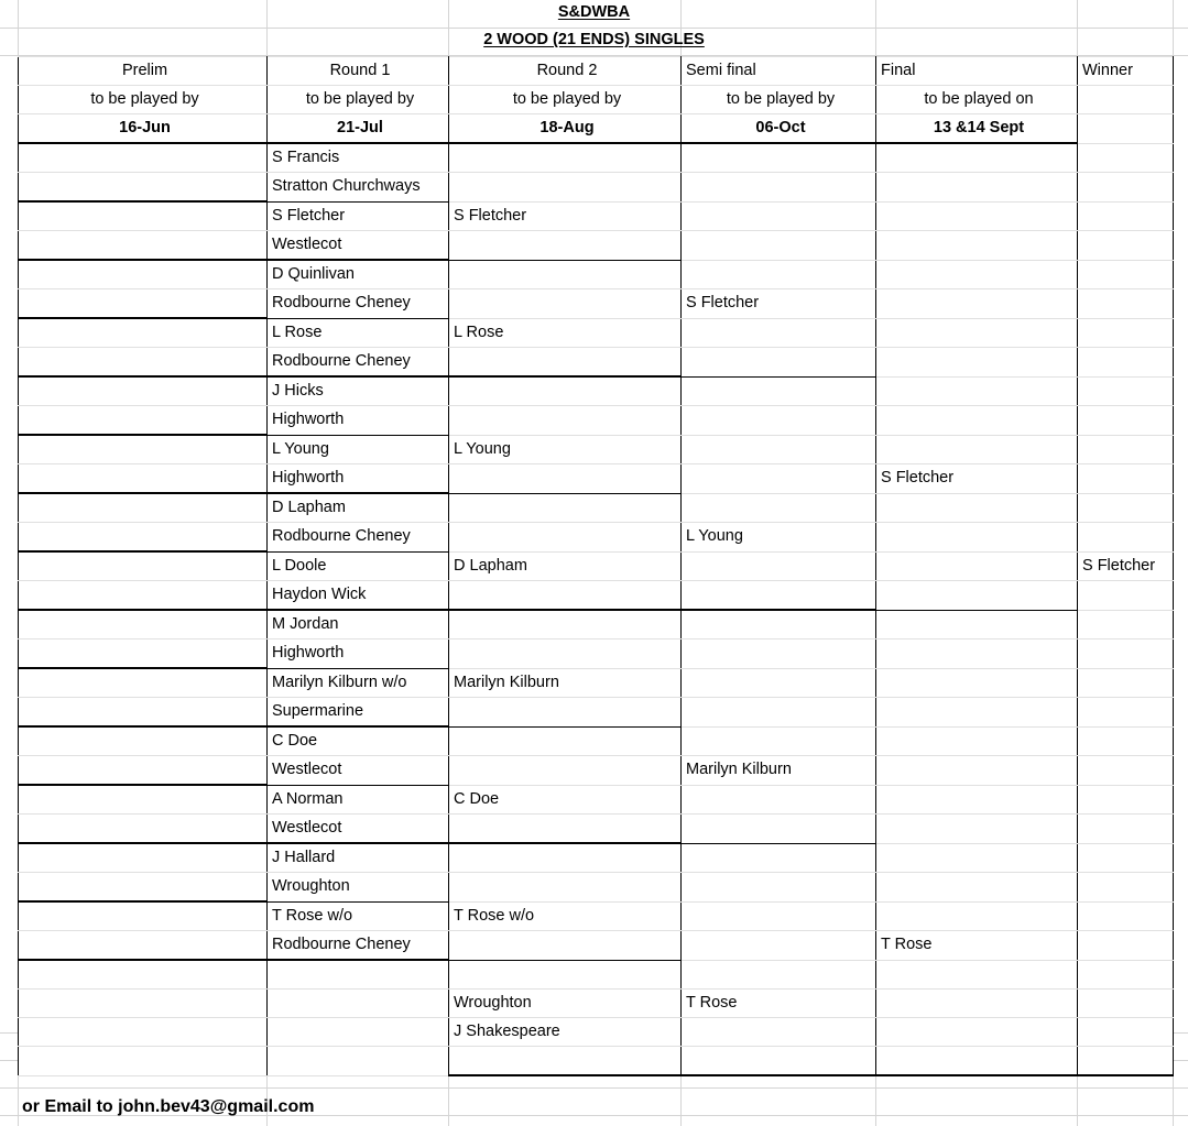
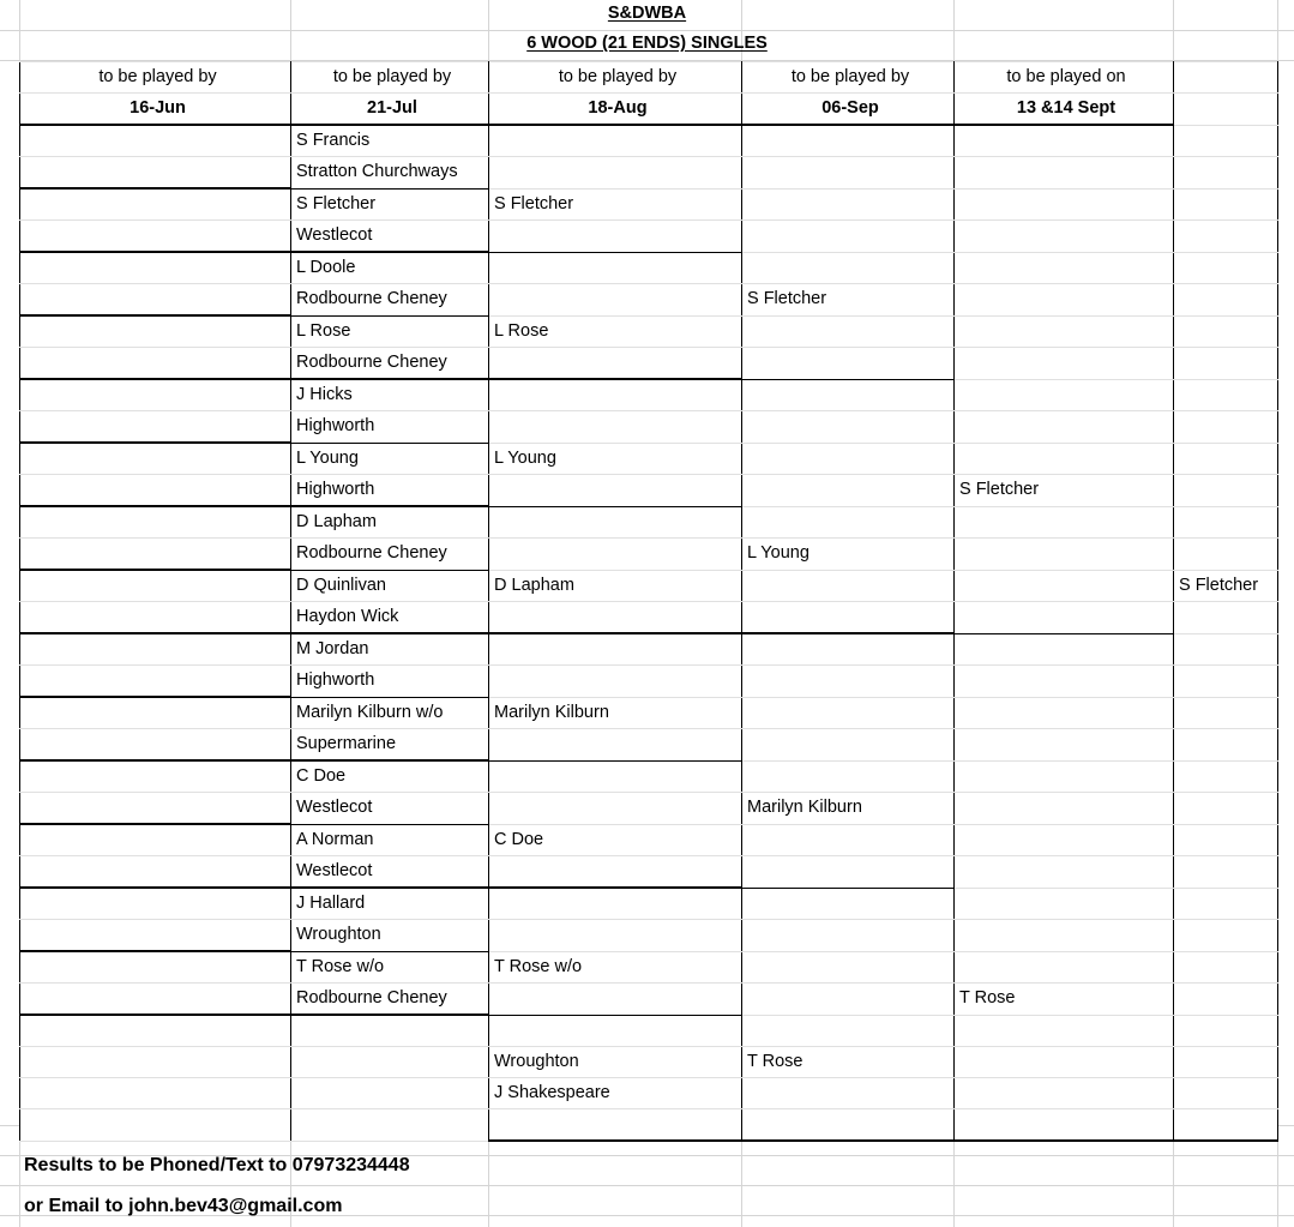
  S&DWBA
- 2 WOOD (21 ENDS) SINGLES
+ 6 WOOD (21 ENDS) SINGLES
- Prelim	Round 1	Round 2	Semi final	Final	Winner
  to be played by	to be played by	to be played by	to be played by	to be played on
- 16-Jun	21-Jul	18-Aug	06-Oct	13 &14 Sept
+ 16-Jun	21-Jul	18-Aug	06-Sep	13 &14 Sept
  	S Francis
  	Stratton Churchways
  	S Fletcher	S Fletcher
  	Westlecot
- 	D Quinlivan
+ 	L Doole
  	Rodbourne Cheney		S Fletcher
  	L Rose	L Rose
  	Rodbourne Cheney
  	J Hicks
  	Highworth
  	L Young	L Young
  	Highworth			S Fletcher
  	D Lapham
  	Rodbourne Cheney		L Young
- 	L Doole	D Lapham			S Fletcher
+ 	D Quinlivan	D Lapham			S Fletcher
  	Haydon Wick
  	M Jordan
  	Highworth
  	Marilyn Kilburn w/o	Marilyn Kilburn
  	Supermarine
  	C Doe
  	Westlecot		Marilyn Kilburn
  	A Norman	C Doe
  	Westlecot
  	J Hallard
  	Wroughton
  	T Rose w/o	T Rose w/o
  	Rodbourne Cheney			T Rose
  		Wroughton	T Rose
  		J Shakespeare
+ Results to be Phoned/Text to 07973234448
  or Email to john.bev43@gmail.com
